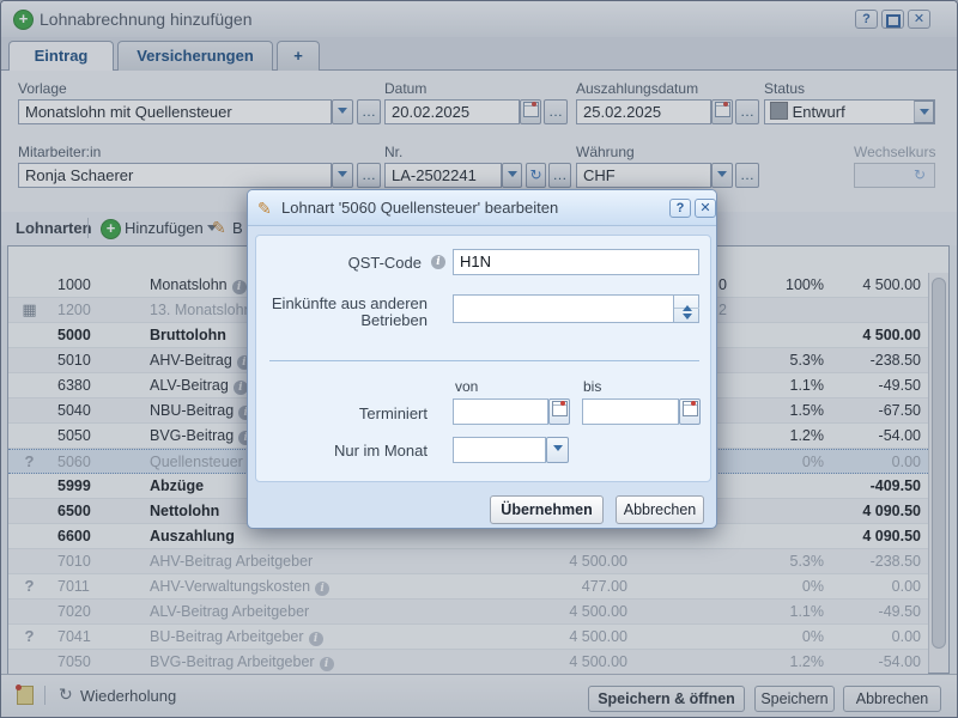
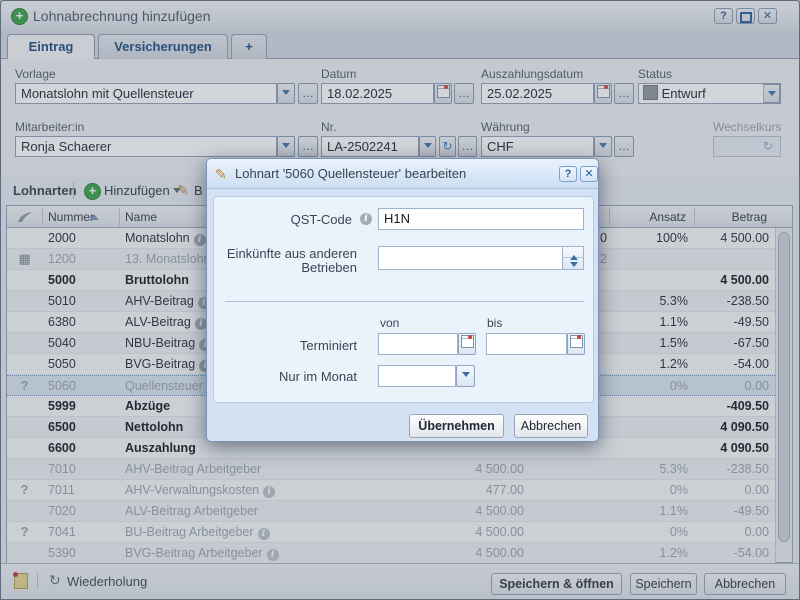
  +
  Lohnabrechnung hinzufügen
  ?
  ✕
  Eintrag
  Versicherungen
  +
  Vorlage
  Monatslohn mit Quellensteuer
  …
  Datum
- 20.02.2025
+ 18.02.2025
  …
  Auszahlungsdatum
  25.02.2025
  …
  Status
  Entwurf
  Mitarbeiter:in
  Ronja Schaerer
  …
  Nr.
  LA-2502241
  ↻
  …
  Währung
  CHF
  …
  Wechselkurs
  ↻
  Lohnarte
  +
  Hinzufügen
  ✎
  B
+ Nummer
+ Name
+ Ansatz
+ Betrag
- 1000
+ 2000
  Monatslohn i
  0
  100%
  4 500.00
  ▦
  1200
  13. Monatsloh
  2
  5000
  Bruttolohn
  4 500.00
  5010
  AHV-Beitrag i
  5.3%
  -238.50
  6380
  ALV-Beitrag i
  1.1%
  -49.50
  5040
  NBU-Beitrag
  1.5%
  -67.50
  5050
  BVG-Beitrag
  1.2%
  -54.00
  ?
  5060
  Quellensteuer
  0%
  0.00
  5999
  Abzüge
  -409.50
  6500
  Nettolohn
  4 090.50
  6600
  Auszahlung
  4 090.50
  7010
  AHV-Beitrag Arbeitgeber
  4 500.00
  5.3%
  -238.50
  ?
  7011
  AHV-Verwaltungskosten i
  477.00
  0%
  0.00
  7020
  ALV-Beitrag Arbeitgeber
  4 500.00
  1.1%
  -49.50
  ?
  7041
  BU-Beitrag Arbeitgeber i
  4 500.00
  0%
  0.00
- 7050
+ 5390
  BVG-Beitrag Arbeitgeber i
  4 500.00
  1.2%
  -54.00
  ↻
  Wiederholung
  Speichern & öffnen
  Speichern
  Abbrechen
  ✎
  Lohnart '5060 Quellensteuer' bearbeiten
  ?
  ✕
  QST-Code
  i
  H1N
  Einkünfte aus anderen
  Betrieben
  von
  bis
  Terminiert
  Nur im Monat
  Übernehmen
  Abbrechen
